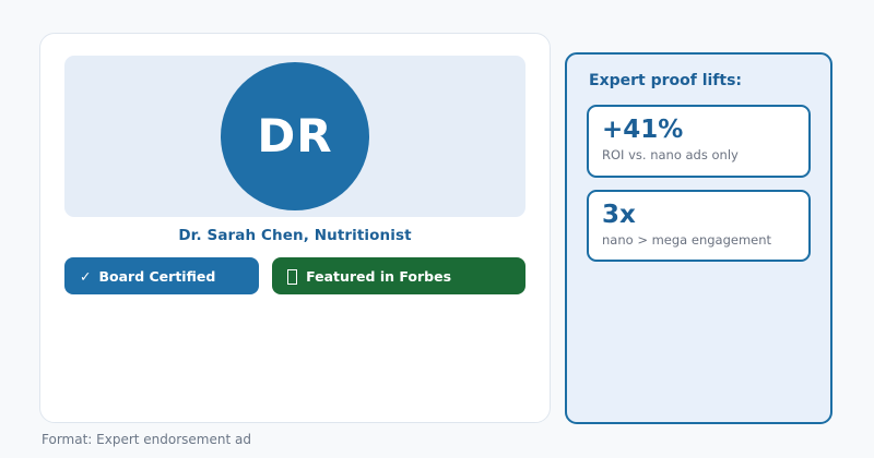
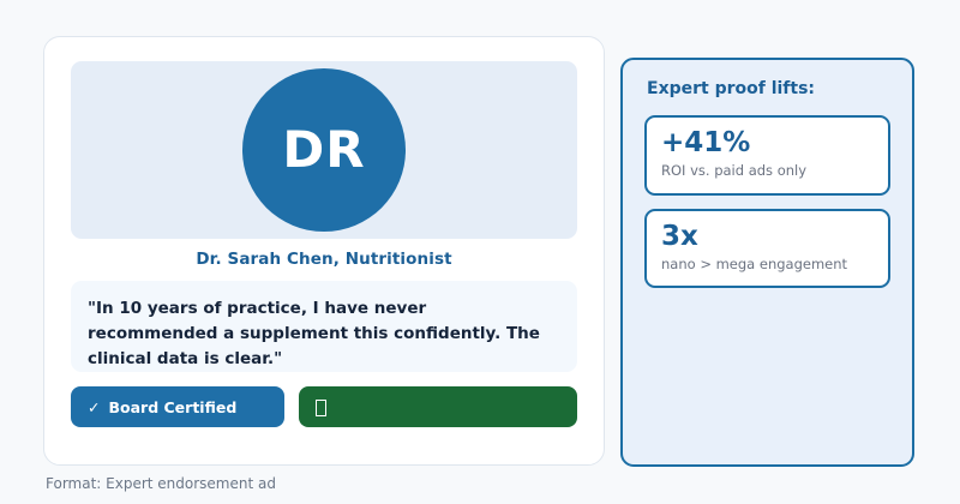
  DR
  Dr. Sarah Chen, Nutritionist
+ "In 10 years of practice, I have never recommended a supplement this confidently. The clinical data is clear."
  ✓
  Board Certified
- Featured in Forbes
  Expert proof lifts:
  +41%
- ROI vs. nano ads only
+ ROI vs. paid ads only
  3x
  nano > mega engagement
  Format: Expert endorsement ad
